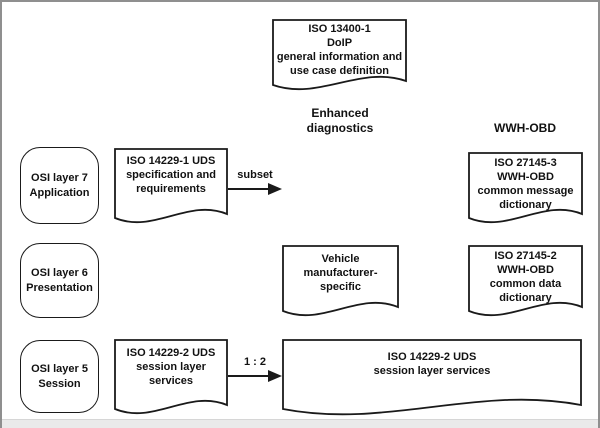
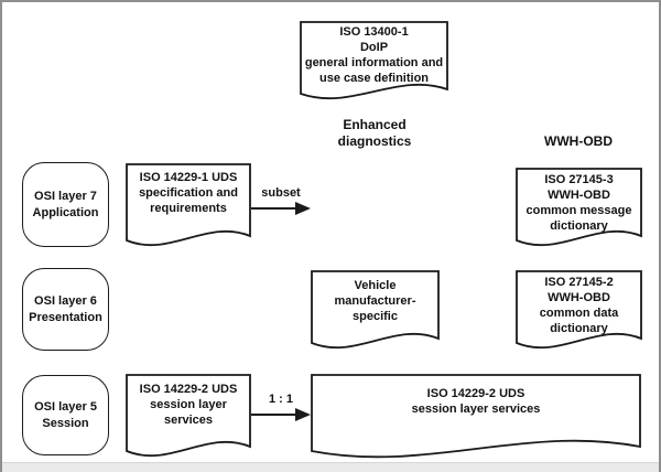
  ISO 13400-1
  DoIP
  general information and
  use case definition
  Enhanced
  diagnostics
  WWH-OBD
  OSI layer 7
  Application
  OSI layer 6
  Presentation
  OSI layer 5
  Session
  ISO 14229-1 UDS
  specification and
  requirements
  subset
  ISO 27145-3
  WWH-OBD
  common message
  dictionary
  Vehicle
  manufacturer-
  specific
  ISO 27145-2
  WWH-OBD
  common data
  dictionary
  ISO 14229-2 UDS
  session layer
  services
- 1 : 2
+ 1 : 1
  ISO 14229-2 UDS
  session layer services
